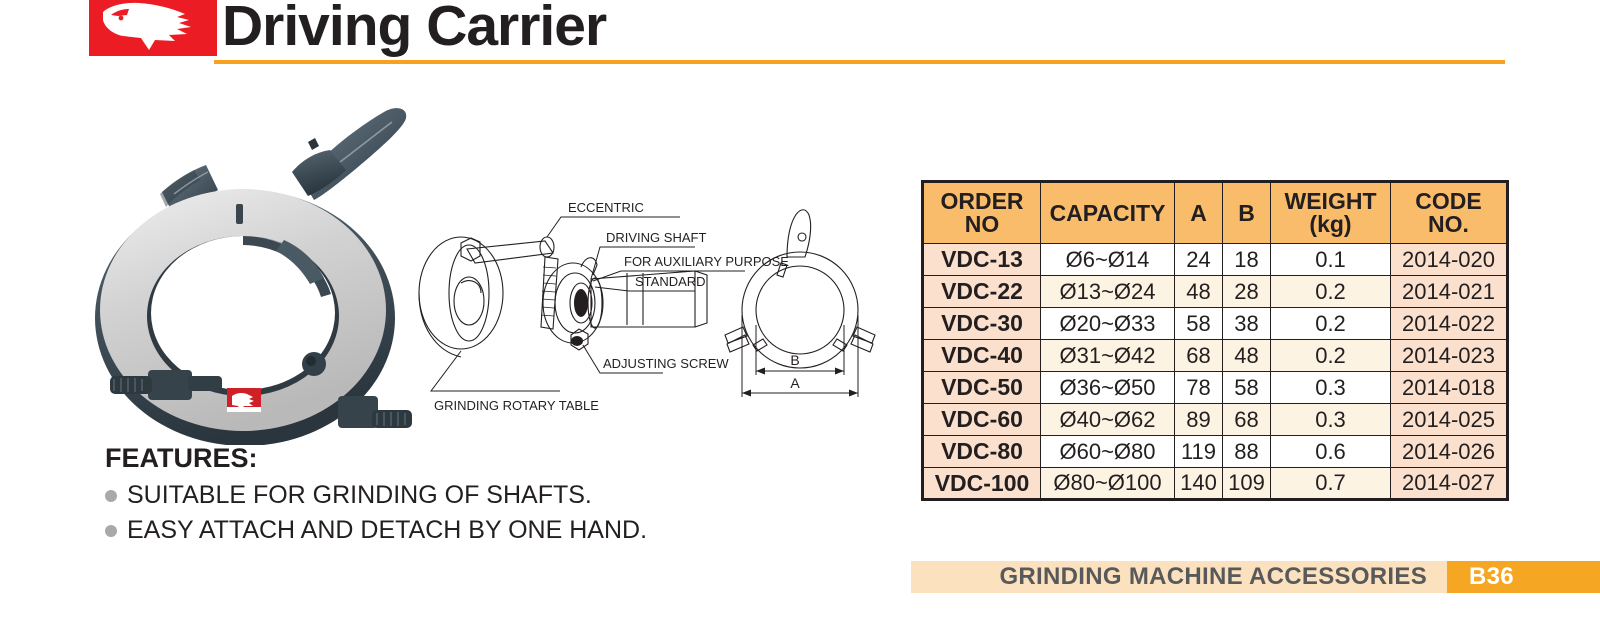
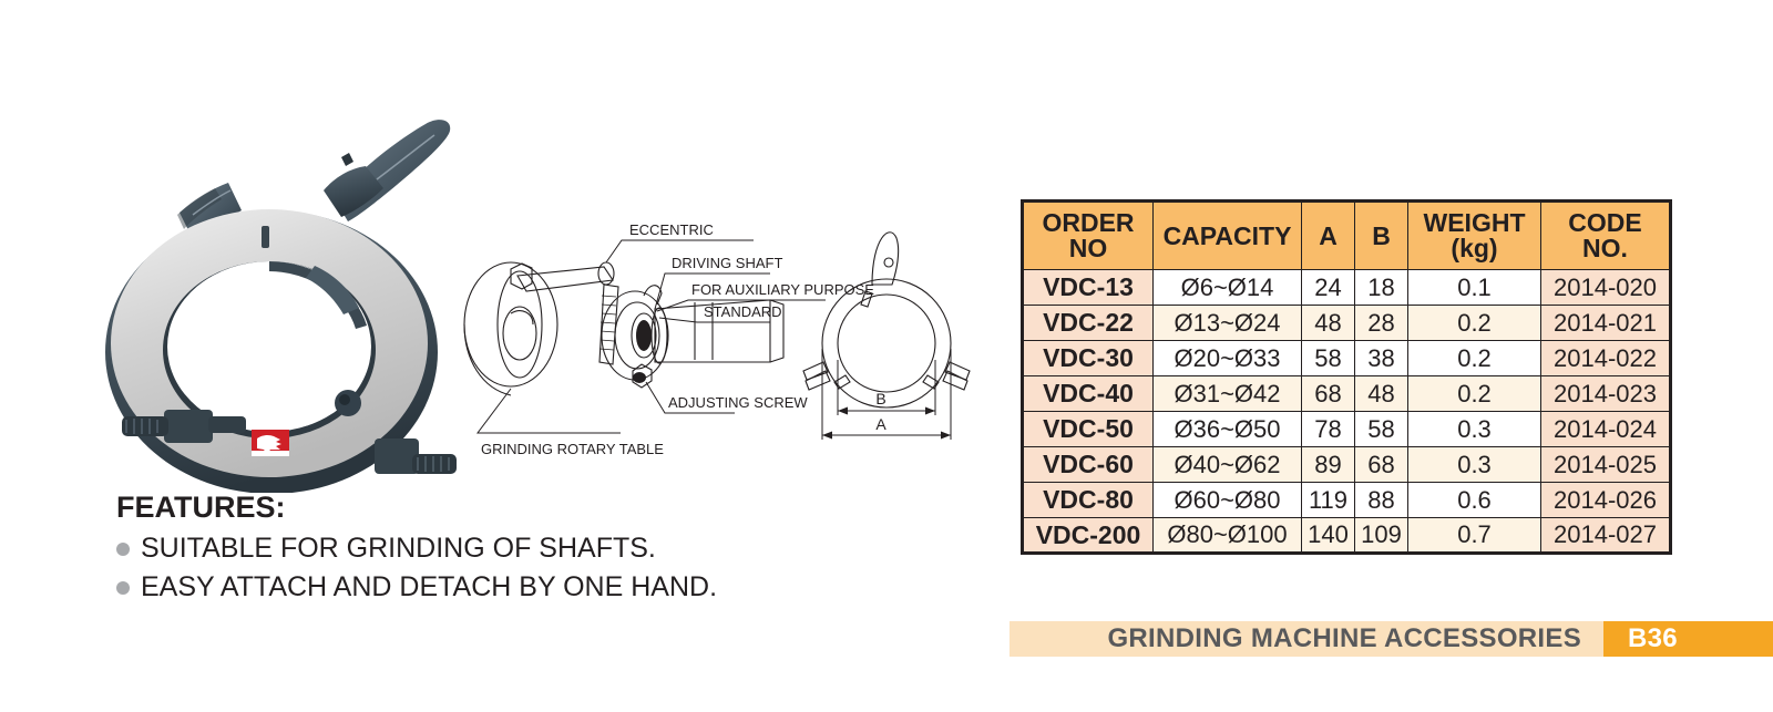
- Driving Carrier
  ECCENTRIC
  DRIVING SHAFT
  FOR AUXILIARY PURPOSE
  STANDARD
  ADJUSTING SCREW
  GRINDING ROTARY TABLE
  B
  A
  FEATURES:
  SUITABLE FOR GRINDING OF SHAFTS.
  EASY ATTACH AND DETACH BY ONE HAND.
  ORDER NO	CAPACITY	A	B	WEIGHT (kg)	CODE NO.
  VDC-13	Ø6~Ø14	24	18	0.1	2014-020
  VDC-22	Ø13~Ø24	48	28	0.2	2014-021
  VDC-30	Ø20~Ø33	58	38	0.2	2014-022
  VDC-40	Ø31~Ø42	68	48	0.2	2014-023
- VDC-50	Ø36~Ø50	78	58	0.3	2014-018
+ VDC-50	Ø36~Ø50	78	58	0.3	2014-024
  VDC-60	Ø40~Ø62	89	68	0.3	2014-025
  VDC-80	Ø60~Ø80	119	88	0.6	2014-026
- VDC-100	Ø80~Ø100	140	109	0.7	2014-027
+ VDC-200	Ø80~Ø100	140	109	0.7	2014-027
  GRINDING MACHINE ACCESSORIES
  B36
